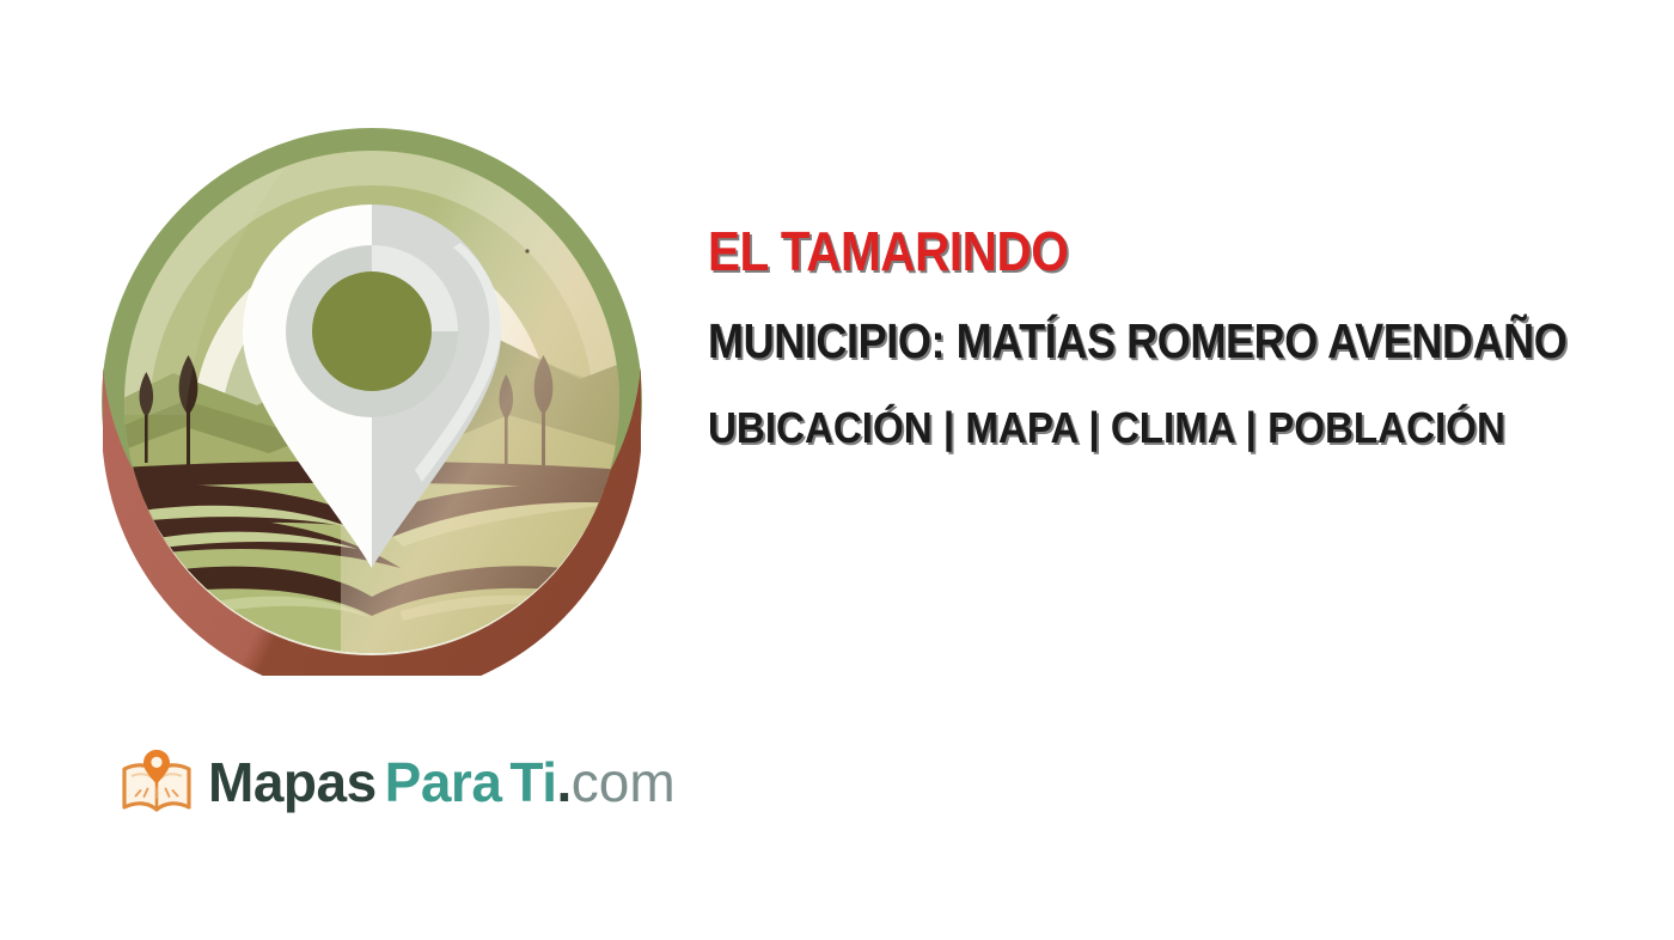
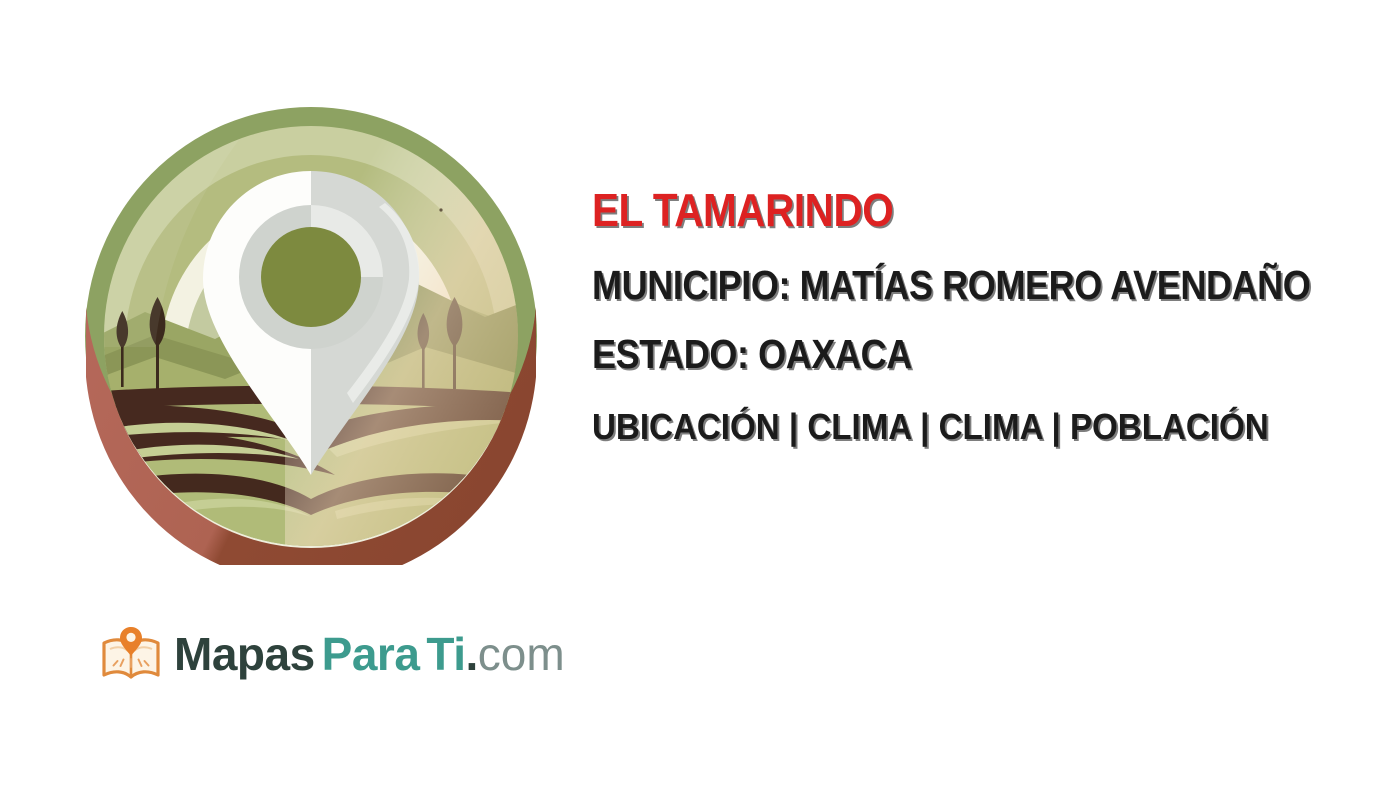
  Mapas
  Para
  Ti
  .
  com
  EL TAMARINDO
  MUNICIPIO: MATÍAS ROMERO AVENDAÑO
+ ESTADO: OAXACA
- UBICACIÓN | MAPA | CLIMA | POBLACIÓN
+ UBICACIÓN | CLIMA | CLIMA | POBLACIÓN
